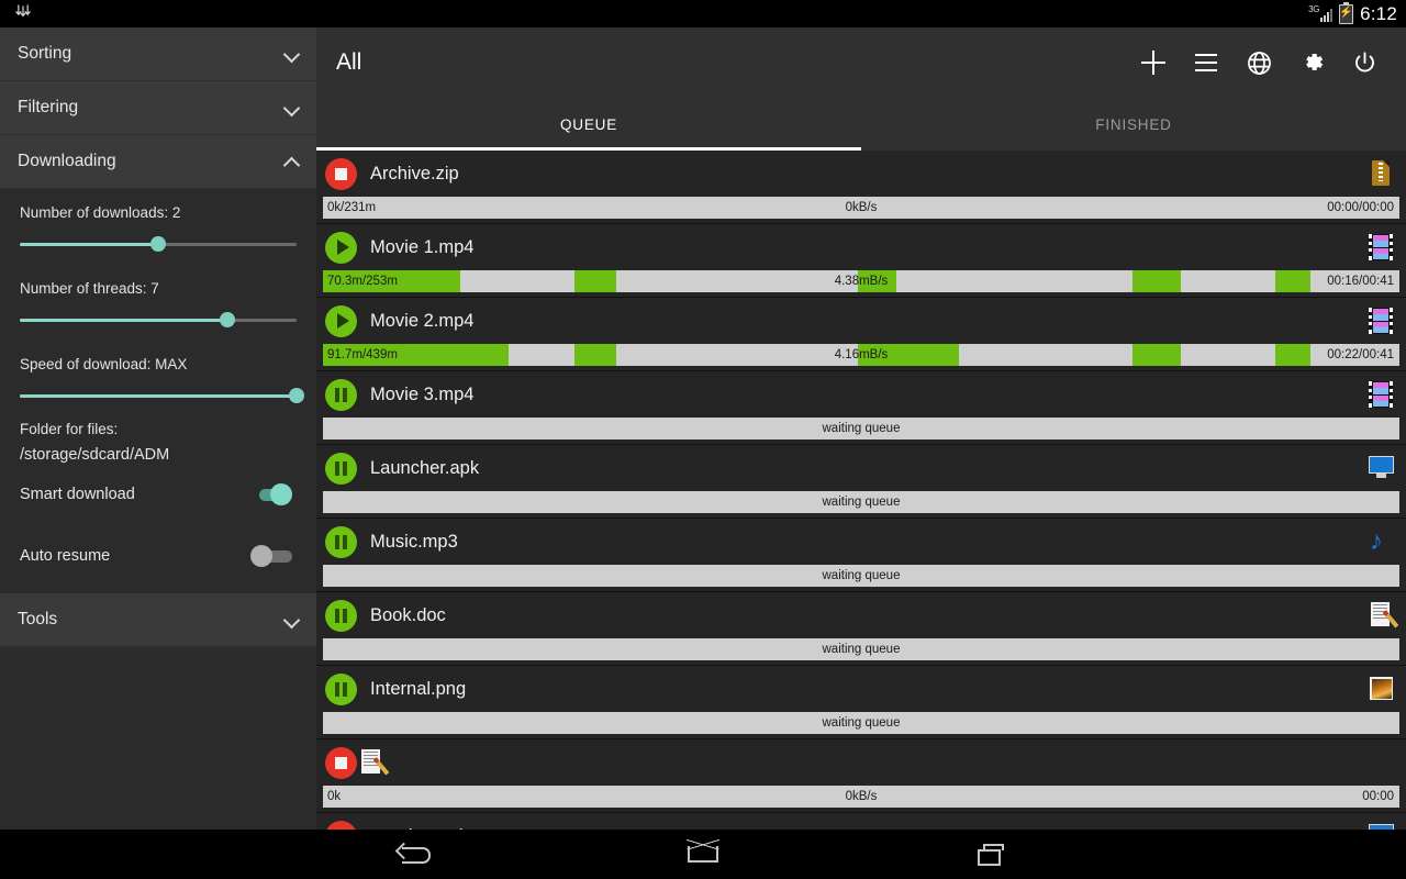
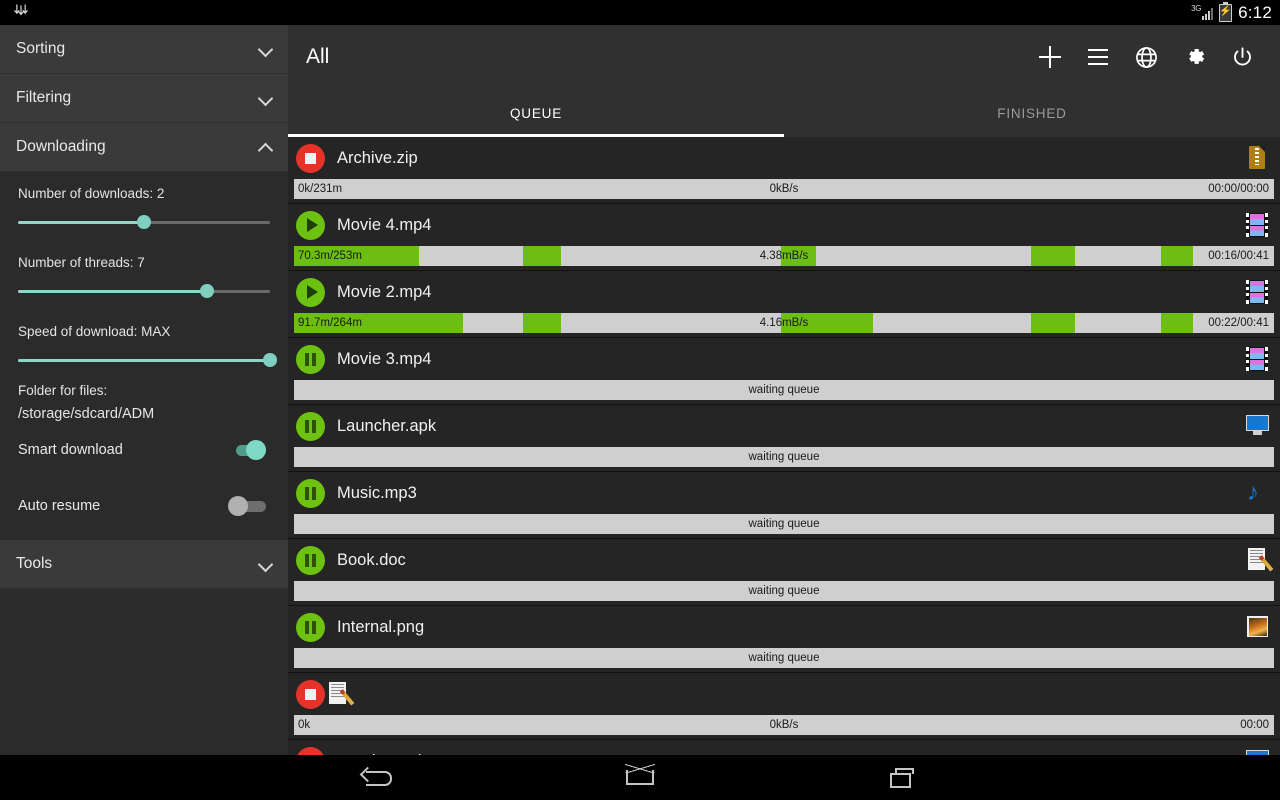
  3G
  ⚡
  6:12
  Sorting
  Filtering
  Downloading
  Number of downloads: 2
  Number of threads: 7
  Speed of download: MAX
  Folder for files:
  /storage/sdcard/ADM
  Smart download
  Auto resume
  Tools
  All
  QUEUE
  FINISHED
  Archive.zip
  0k/231m
  0kB/s
  00:00/00:00
- Movie 1.mp4
+ Movie 4.mp4
  70.3m/253m
  4.38mB/s
  00:16/00:41
  Movie 2.mp4
- 91.7m/439m
+ 91.7m/264m
  4.16mB/s
  00:22/00:41
  Movie 3.mp4
  waiting queue
  Launcher.apk
  waiting queue
  Music.mp3
  ♪
  waiting queue
  Book.doc
  waiting queue
  Internal.png
  waiting queue
  0k
  0kB/s
  00:00
